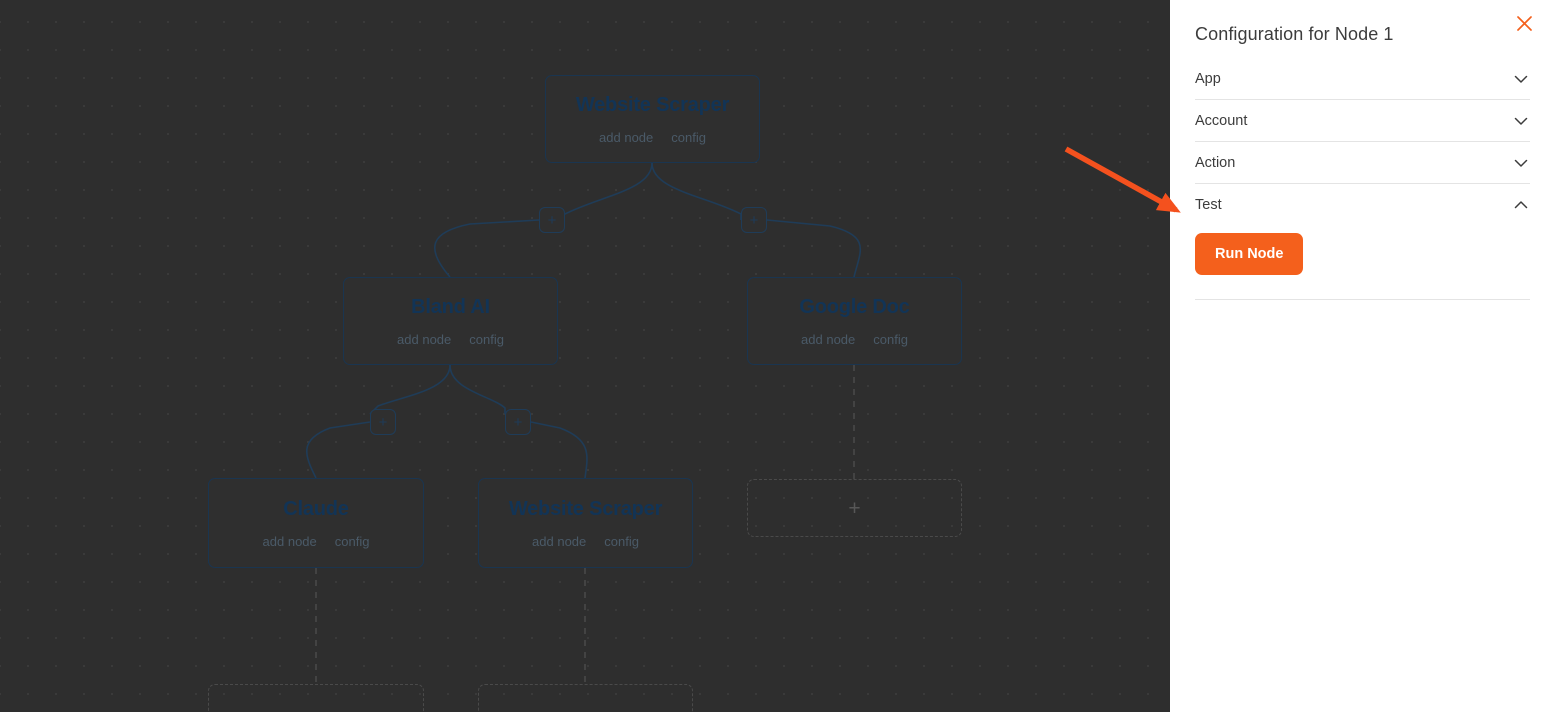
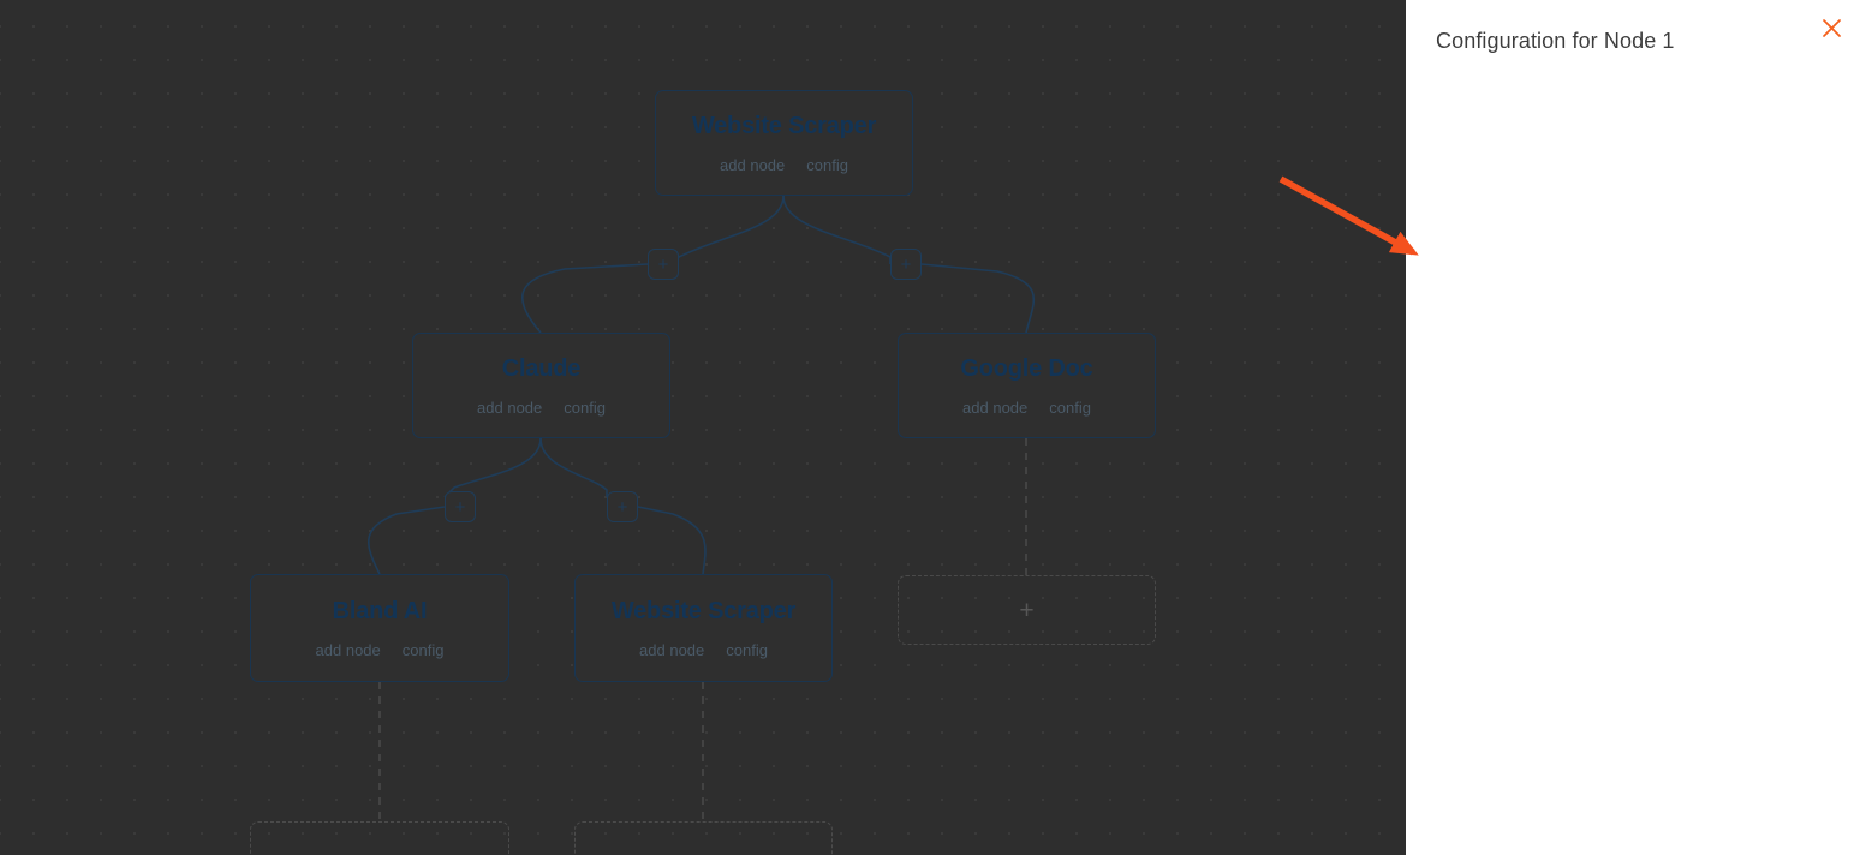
  Website Scraper
  add node
  config
- Bland AI
+ Claude
  add node
  config
  Google Doc
  add node
  config
- Claude
+ Bland AI
  add node
  config
  Website Scraper
  add node
  config
  +
  +
  +
  +
  +
  Configuration for Node 1
- App
- Account
- Action
- Test
- Run Node
